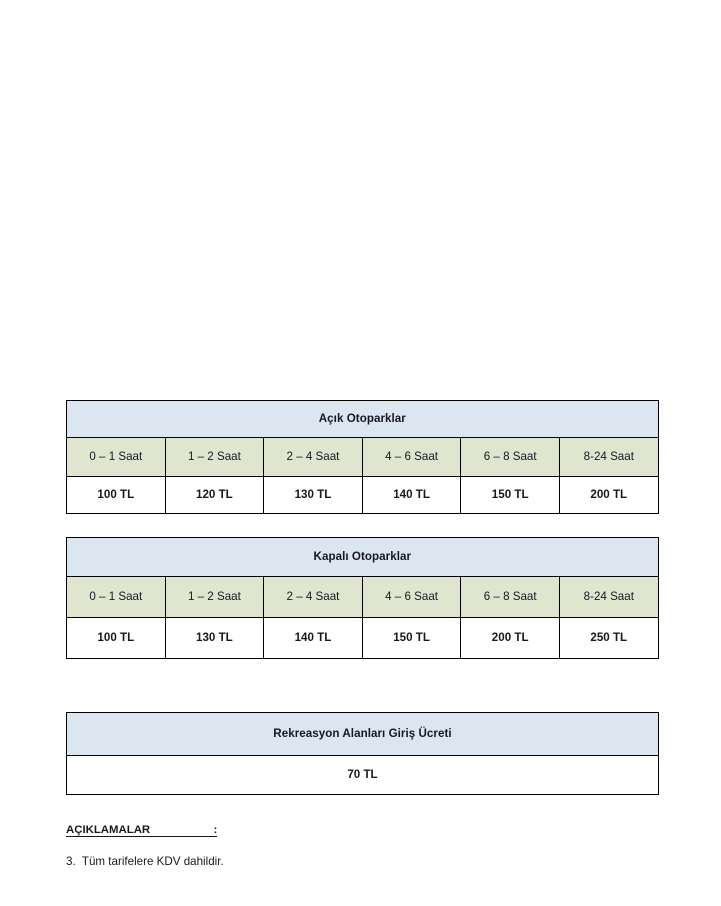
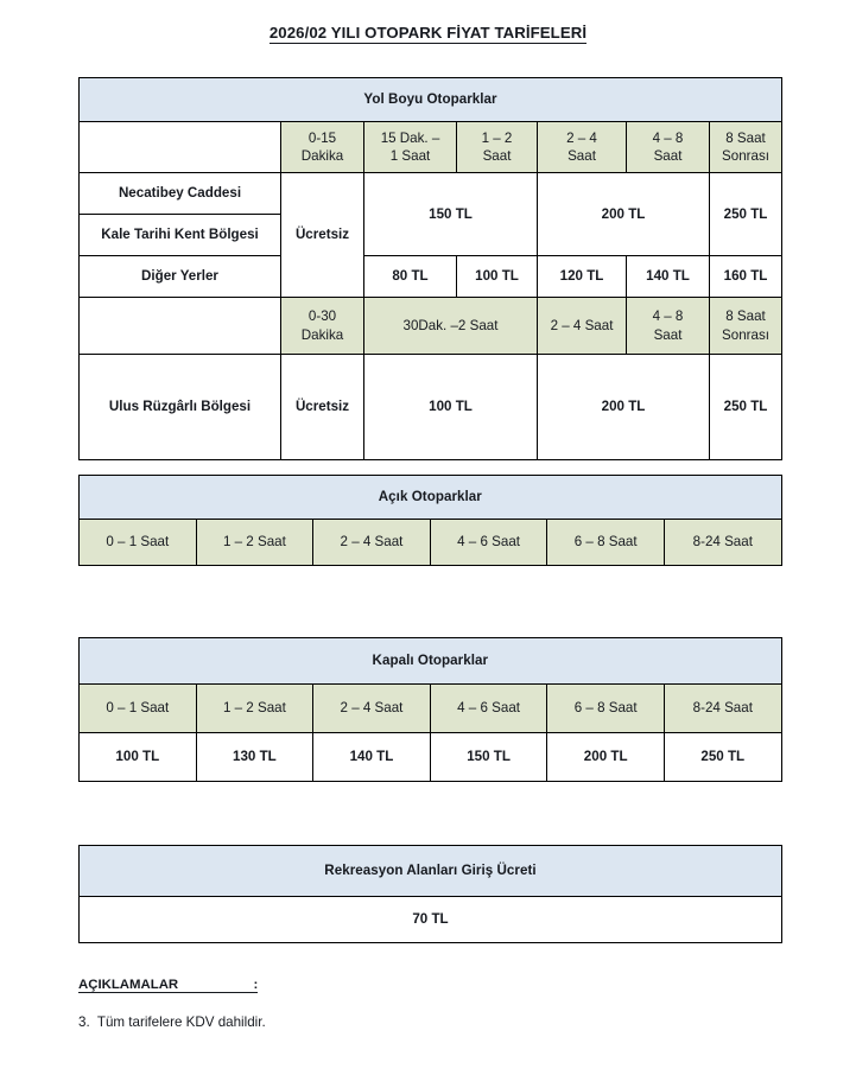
+ 2026/02 YILI OTOPARK FİYAT TARİFELERİ
+ Yol Boyu Otoparklar
+ 	0-15 Dakika	15 Dak. – 1 Saat	1 – 2 Saat	2 – 4 Saat	4 – 8 Saat	8 Saat Sonrası
+ Necatibey Caddesi	Ücretsiz	150 TL	200 TL	250 TL
+ Kale Tarihi Kent Bölgesi
+ Diğer Yerler	80 TL	100 TL	120 TL	140 TL	160 TL
+ 	0-30 Dakika	30Dak. –2 Saat	2 – 4 Saat	4 – 8 Saat	8 Saat Sonrası
+ Ulus Rüzgârlı Bölgesi	Ücretsiz	100 TL	200 TL	250 TL
  Açık Otoparklar
  0 – 1 Saat	1 – 2 Saat	2 – 4 Saat	4 – 6 Saat	6 – 8 Saat	8-24 Saat
- 100 TL	120 TL	130 TL	140 TL	150 TL	200 TL
  Kapalı Otoparklar
  0 – 1 Saat	1 – 2 Saat	2 – 4 Saat	4 – 6 Saat	6 – 8 Saat	8-24 Saat
  100 TL	130 TL	140 TL	150 TL	200 TL	250 TL
  Rekreasyon Alanları Giriş Ücreti
  70 TL
  AÇIKLAMALAR :
  3. Tüm tarifelere KDV dahildir.
